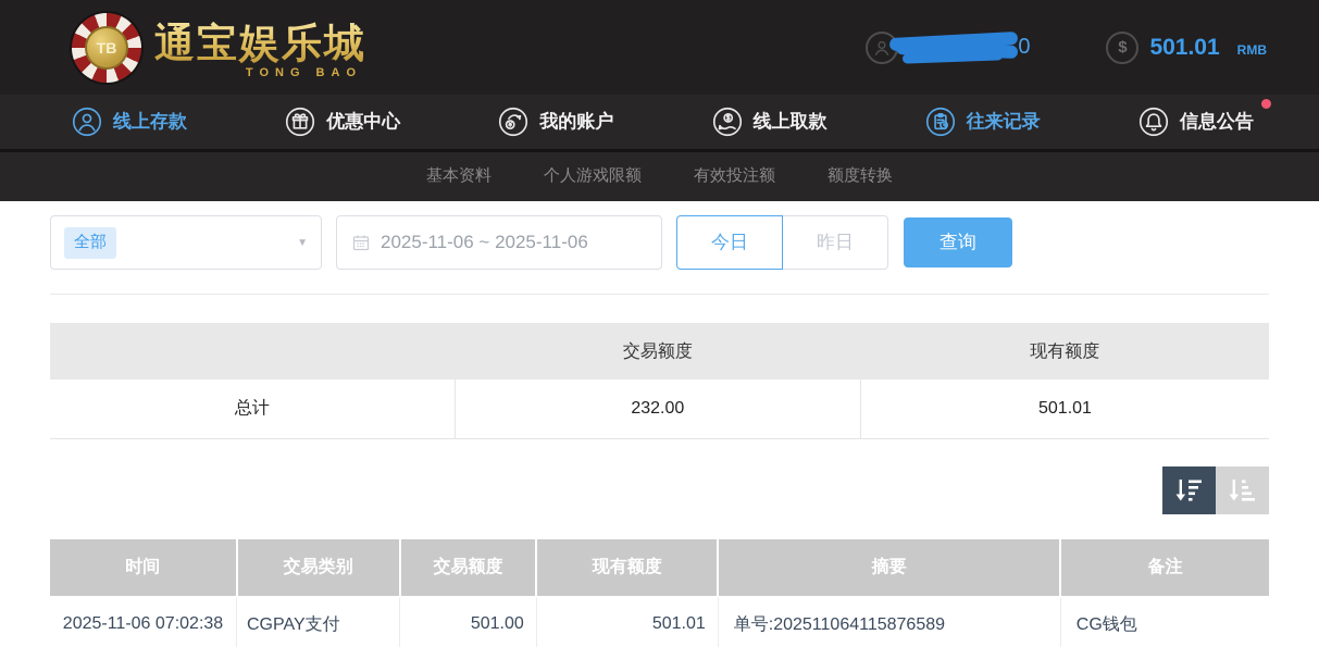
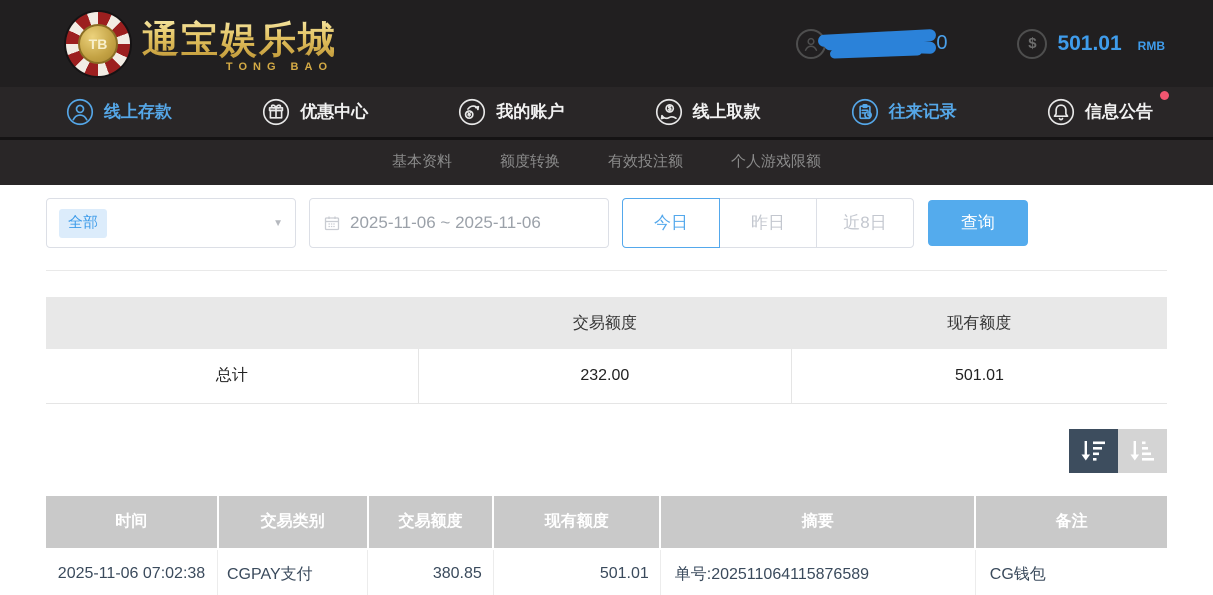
  TB
  通宝娱乐城
  TONG BAO
  0
  $
  501.01
  RMB
  线上存款
  优惠中心
  我的账户
  线上取款
  往来记录
  信息公告
  基本资料
- 个人游戏限额
+ 额度转换
  有效投注额
- 额度转换
+ 个人游戏限额
  全部
  ▼
  2025-11-06 ~ 2025-11-06
  今日
  昨日
+ 近8日
  查询
  	交易额度	现有额度
  总计	232.00	501.01
  时间	交易类别	交易额度	现有额度	摘要	备注
- 2025-11-06 07:02:38	CGPAY支付	501.00	501.01	单号:202511064115876589	CG钱包
+ 2025-11-06 07:02:38	CGPAY支付	380.85	501.01	单号:202511064115876589	CG钱包
